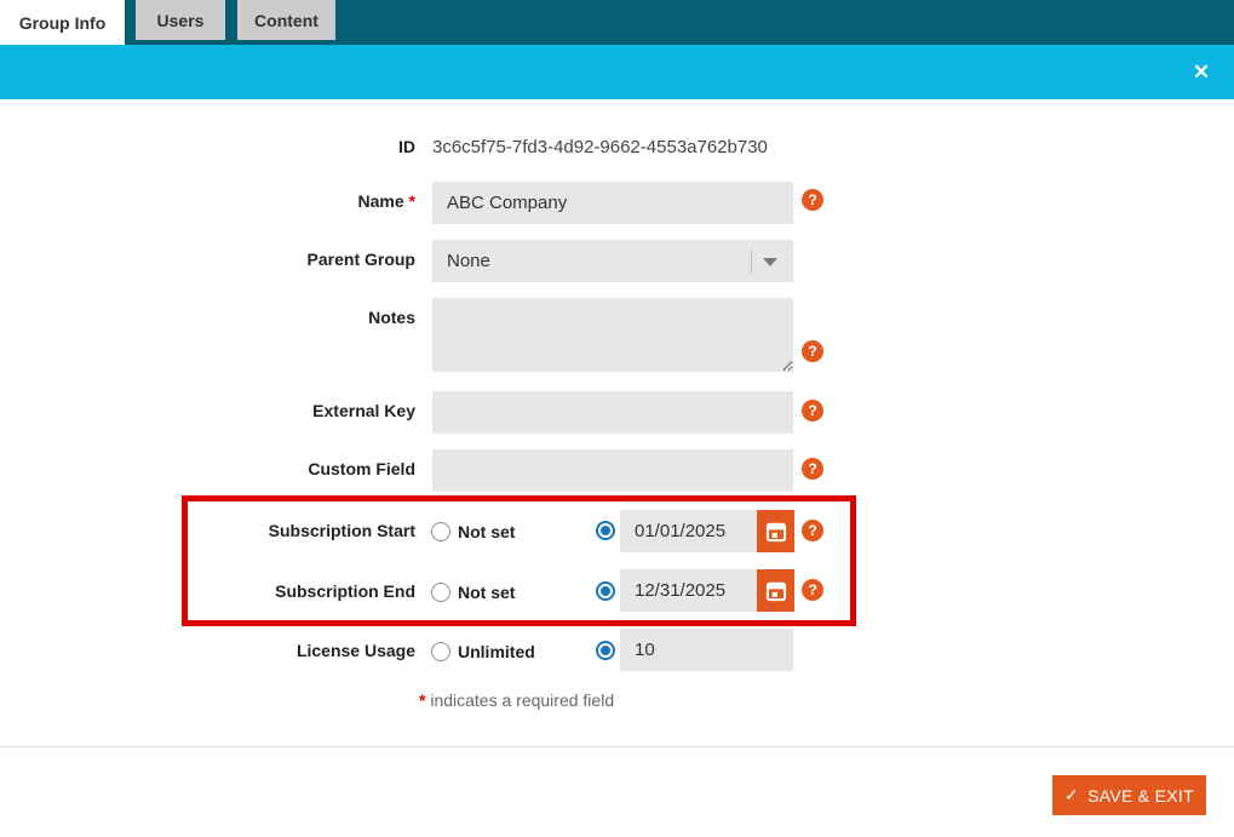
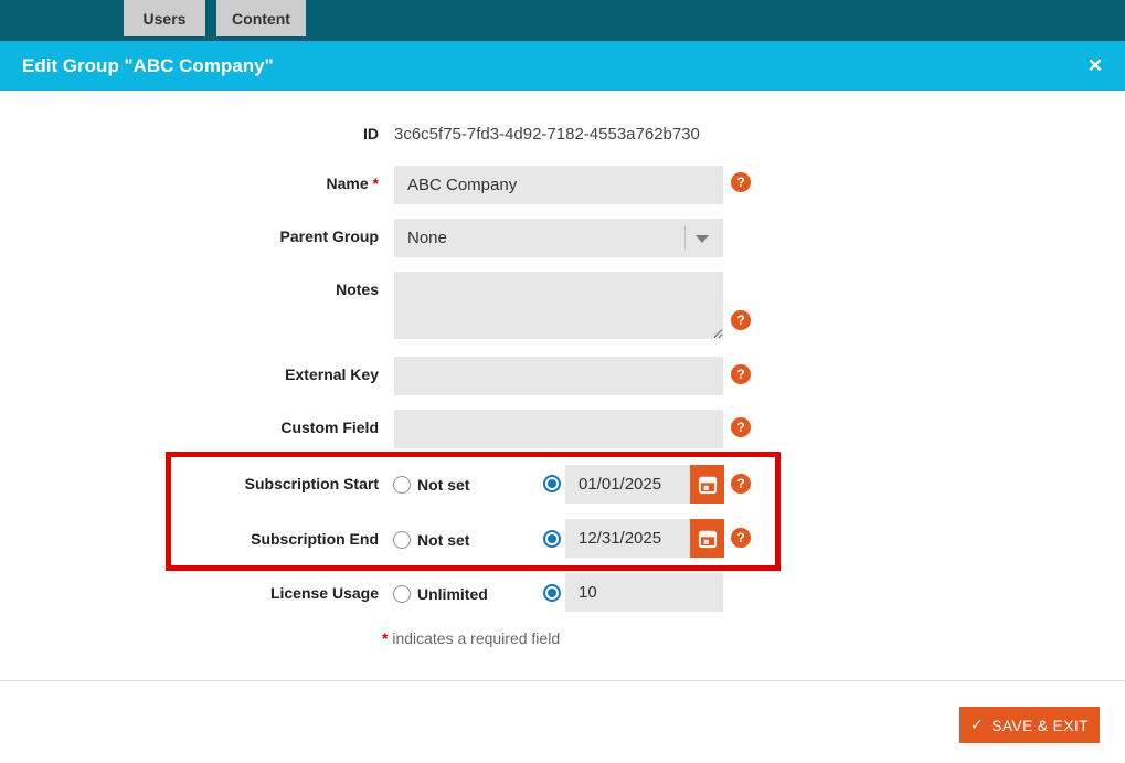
- Group Info
  Users
  Content
+ Edit Group "ABC Company"
  ✕
  ID
- 3c6c5f75-7fd3-4d92-9662-4553a762b730
+ 3c6c5f75-7fd3-4d92-7182-4553a762b730
  Name *
  ABC Company
  ?
  Parent Group
  None
  Notes
  ?
  External Key
  ?
  Custom Field
  ?
  Subscription Start
  Not set
  01/01/2025
  ?
  Subscription End
  Not set
  12/31/2025
  ?
  License Usage
  Unlimited
  10
  * indicates a required field
  ✓
  SAVE & EXIT
